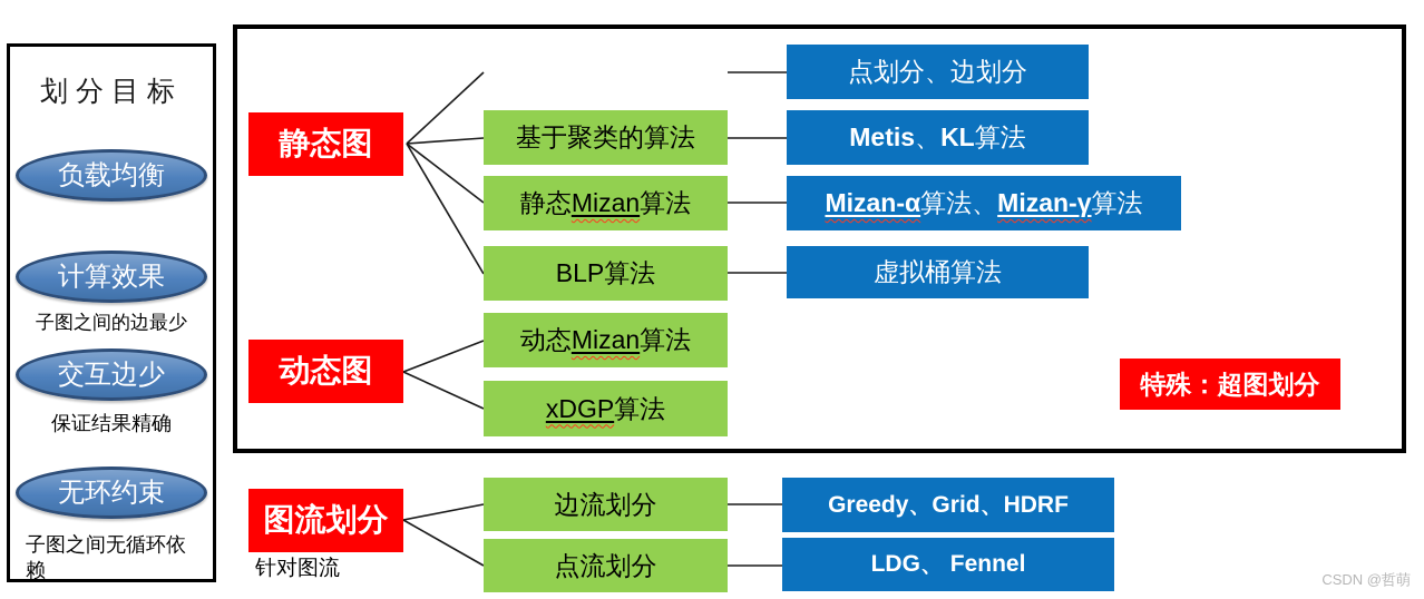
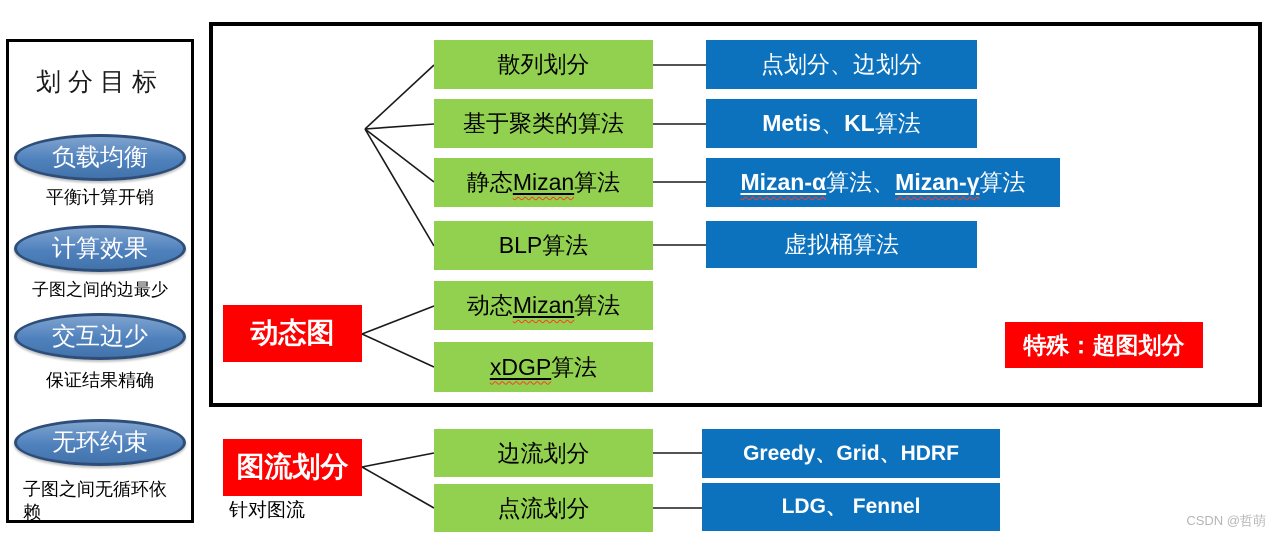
  划分目标
  负载均衡
+ 平衡计算开销
  计算效果
  子图之间的边最少
  交互边少
  保证结果精确
  无环约束
  子图之间无循环依赖
- 静态图
  动态图
  特殊：超图划分
  图流划分
  针对图流
+ 散列划分
  基于聚类的算法
  静态
  Mizan
  算法
  BLP
  算法
  动态
  Mizan
  算法
  xDGP
  算法
  边流划分
  点流划分
  点划分、边划分
  Metis
  、
  KL
  算法
  Mizan-α
  算法、
  Mizan-γ
  算法
  虚拟桶算法
  Greedy、Grid、HDRF
  LDG、 Fennel
  CSDN @哲萌
